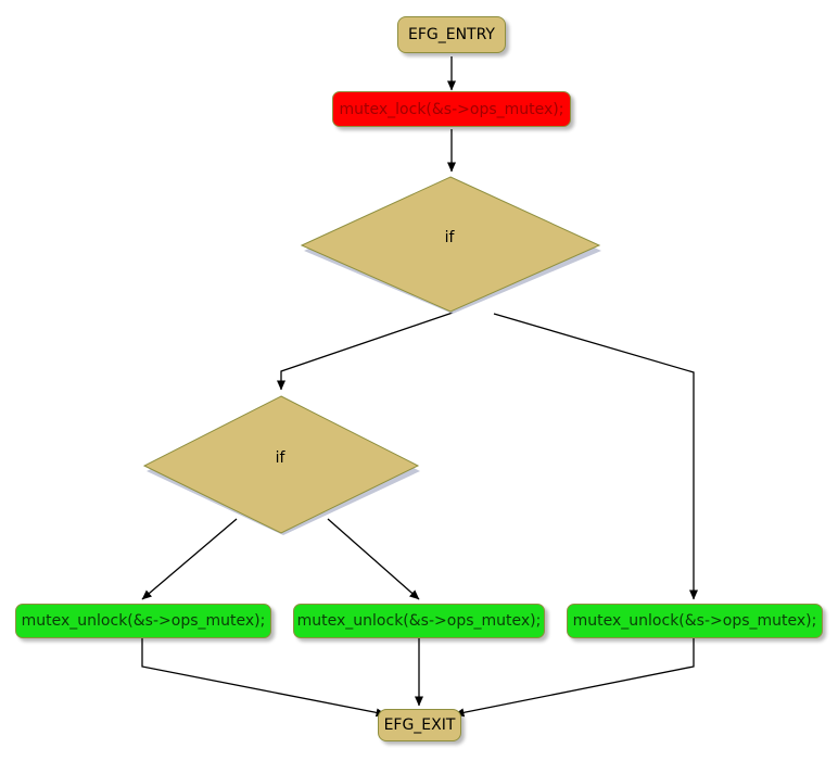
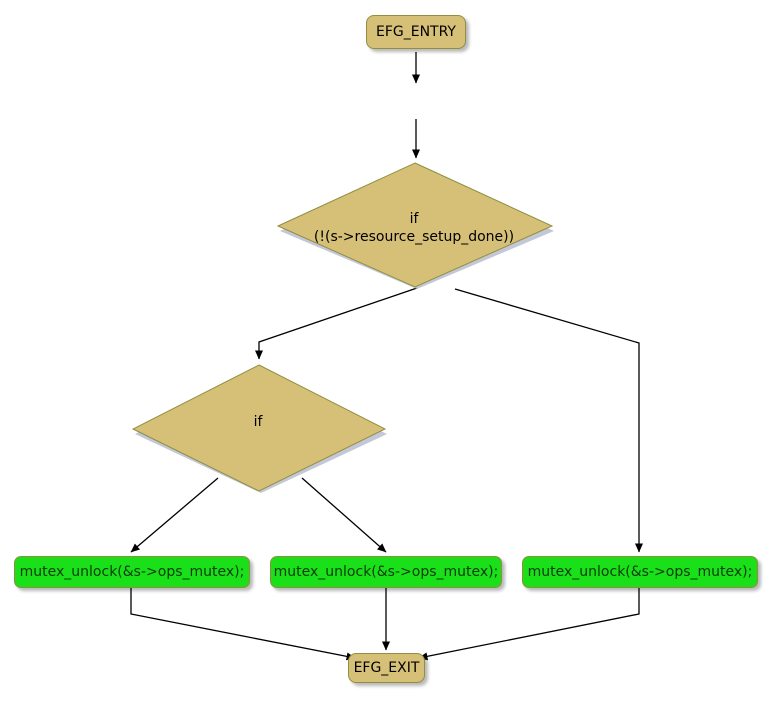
  EFG_ENTRY
- mutex_lock(&s->ops_mutex);
  if
+ (!(s->resource_setup_done))
  if
  mutex_unlock(&s->ops_mutex);
  mutex_unlock(&s->ops_mutex);
  mutex_unlock(&s->ops_mutex);
  EFG_EXIT
